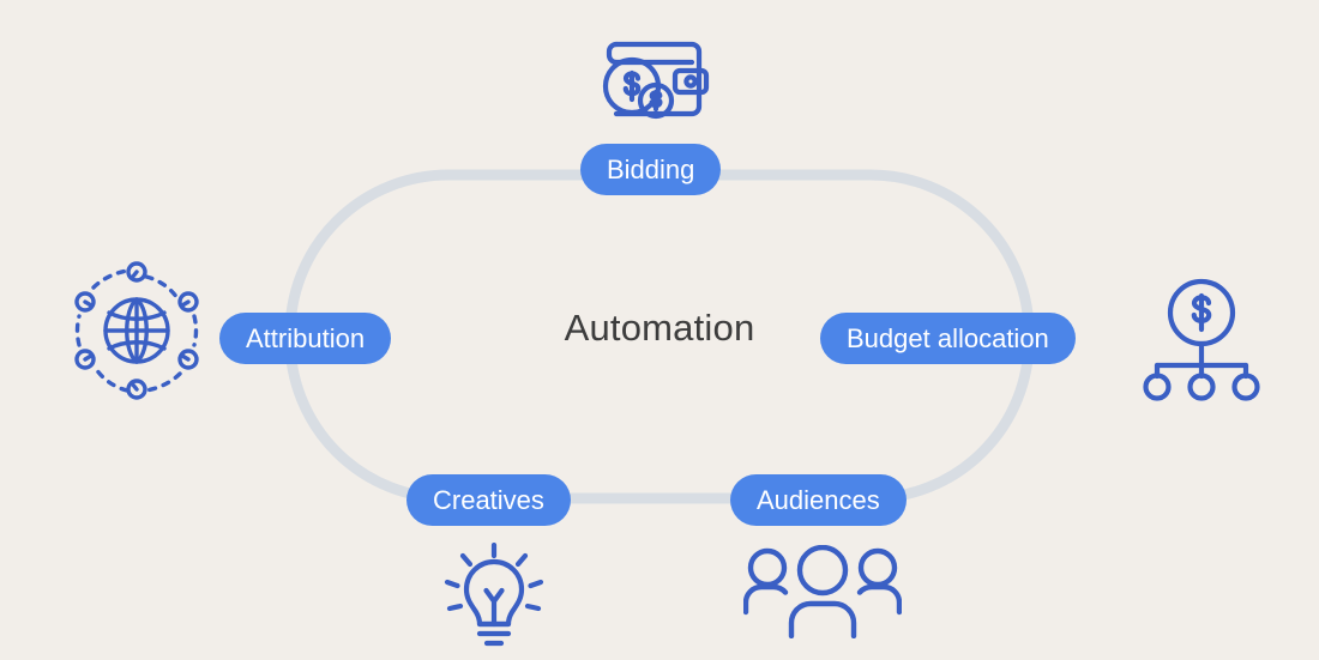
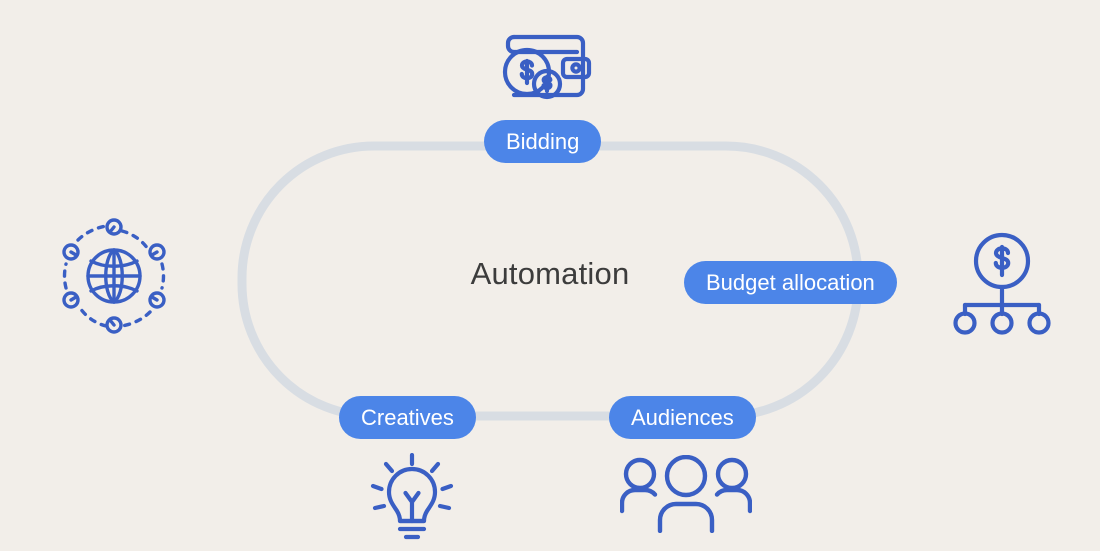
  Automation
  Bidding
  Budget allocation
  Audiences
  Creatives
- Attribution
